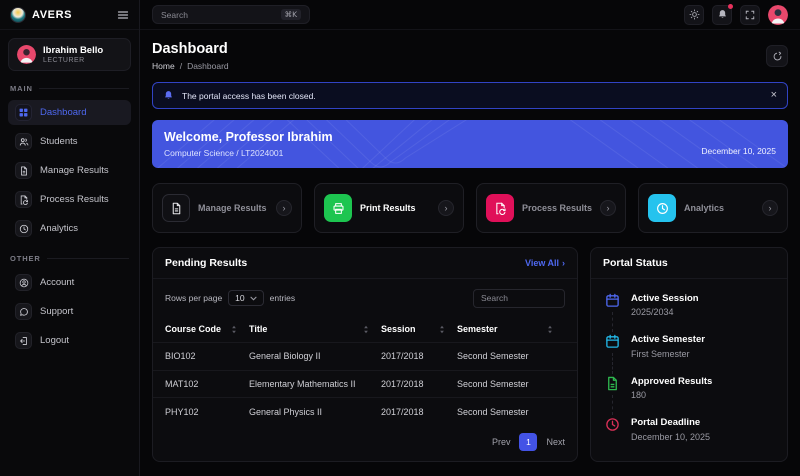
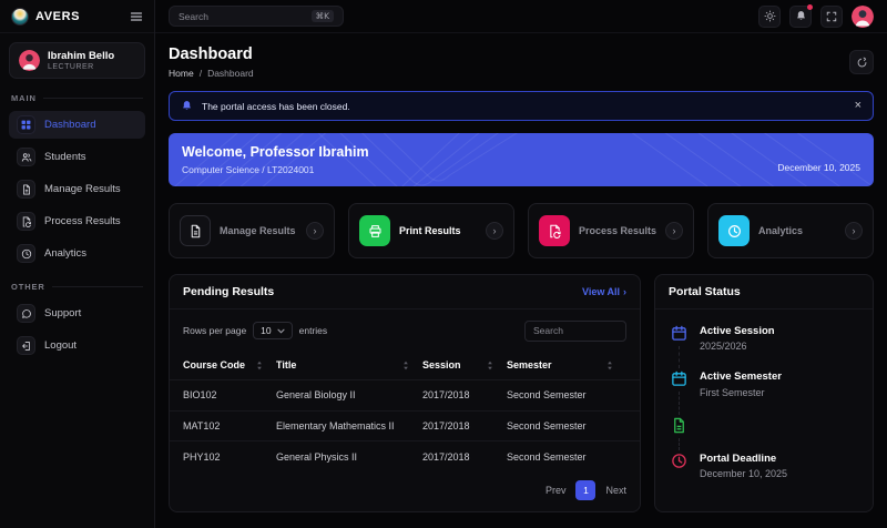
  AVERS
  Ibrahim Bello
  MAIN
  Dashboard
  Students
  Manage Results
  Process Results
  Analytics
  OTHER
- Account
  Support
  Logout
  Search
  ⌘K
  Dashboard
  Home
  /
  Dashboard
  The portal access has been closed.
  ×
  Welcome, Professor Ibrahim
  Computer Science / LT2024001
  December 10, 2025
  Manage Results
  ›
  Print Results
  ›
  Process Results
  ›
  Analytics
  ›
  Pending Results
  View All
  ›
  Rows per page
  10
  entries
  Search
  Course Code
  Title
  Session
  Semester
  BIO102
  General Biology II
  2017/2018
  Second Semester
  MAT102
  Elementary Mathematics II
  2017/2018
  Second Semester
  PHY102
  General Physics II
  2017/2018
  Second Semester
  Prev
  1
  Next
  Portal Status
  Active Session
- 2025/2034
+ 2025/2026
  Active Semester
  First Semester
- Approved Results
- 180
  Portal Deadline
  December 10, 2025
